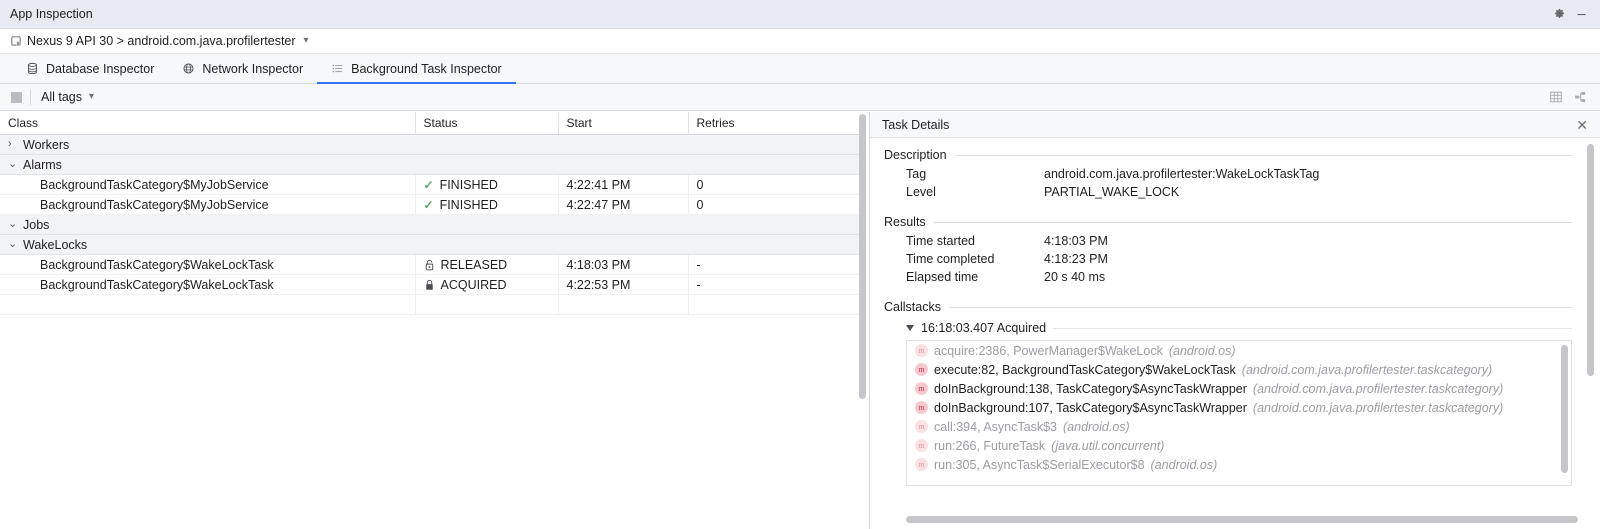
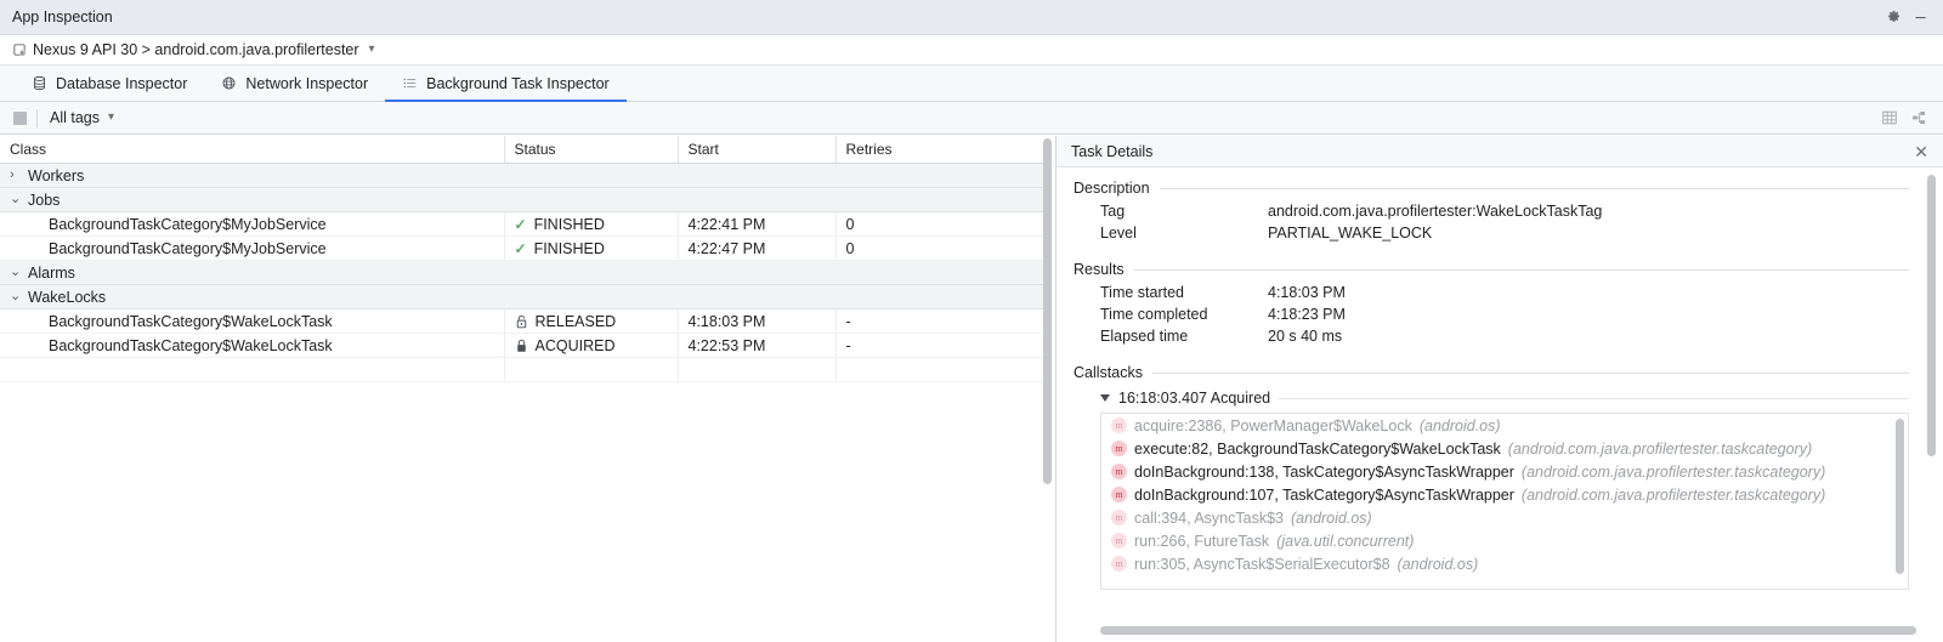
  App Inspection
  Nexus 9 API 30 > android.com.java.profilertester
  ▾
  Database Inspector
  Network Inspector
  Background Task Inspector
  All tags
  ▾
  Class	Status	Start	Retries
  › Workers
- ⌄ Alarms
+ ⌄ Jobs
  BackgroundTaskCategory$MyJobService	✓ FINISHED	4:22:41 PM	0
  BackgroundTaskCategory$MyJobService	✓ FINISHED	4:22:47 PM	0
- ⌄ Jobs
+ ⌄ Alarms
  ⌄ WakeLocks
  BackgroundTaskCategory$WakeLockTask	RELEASED	4:18:03 PM	-
  BackgroundTaskCategory$WakeLockTask	ACQUIRED	4:22:53 PM	-
  Task Details
  ✕
  Description
  Tag
  android.com.java.profilertester:WakeLockTaskTag
  Level
  PARTIAL_WAKE_LOCK
  Results
  Time started
  4:18:03 PM
  Time completed
  4:18:23 PM
  Elapsed time
  20 s 40 ms
  Callstacks
  16:18:03.407 Acquired
  m
  acquire:2386, PowerManager$WakeLock
  (android.os)
  m
  execute:82, BackgroundTaskCategory$WakeLockTask
  (android.com.java.profilertester.taskcategory)
  m
  doInBackground:138, TaskCategory$AsyncTaskWrapper
  (android.com.java.profilertester.taskcategory)
  m
  doInBackground:107, TaskCategory$AsyncTaskWrapper
  (android.com.java.profilertester.taskcategory)
  m
  call:394, AsyncTask$3
  (android.os)
  m
  run:266, FutureTask
  (java.util.concurrent)
  m
  run:305, AsyncTask$SerialExecutor$8
  (android.os)
